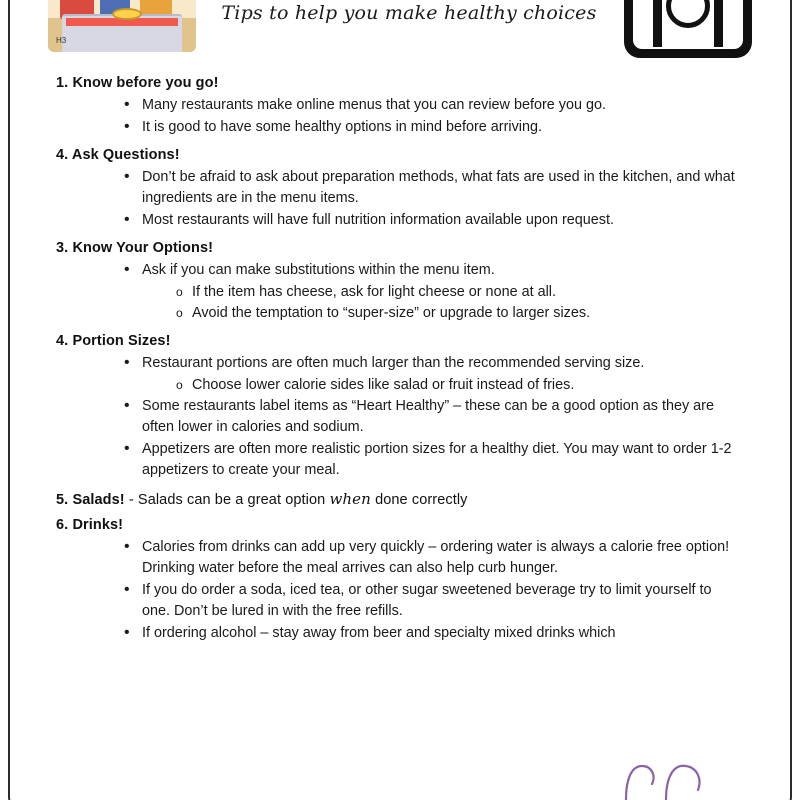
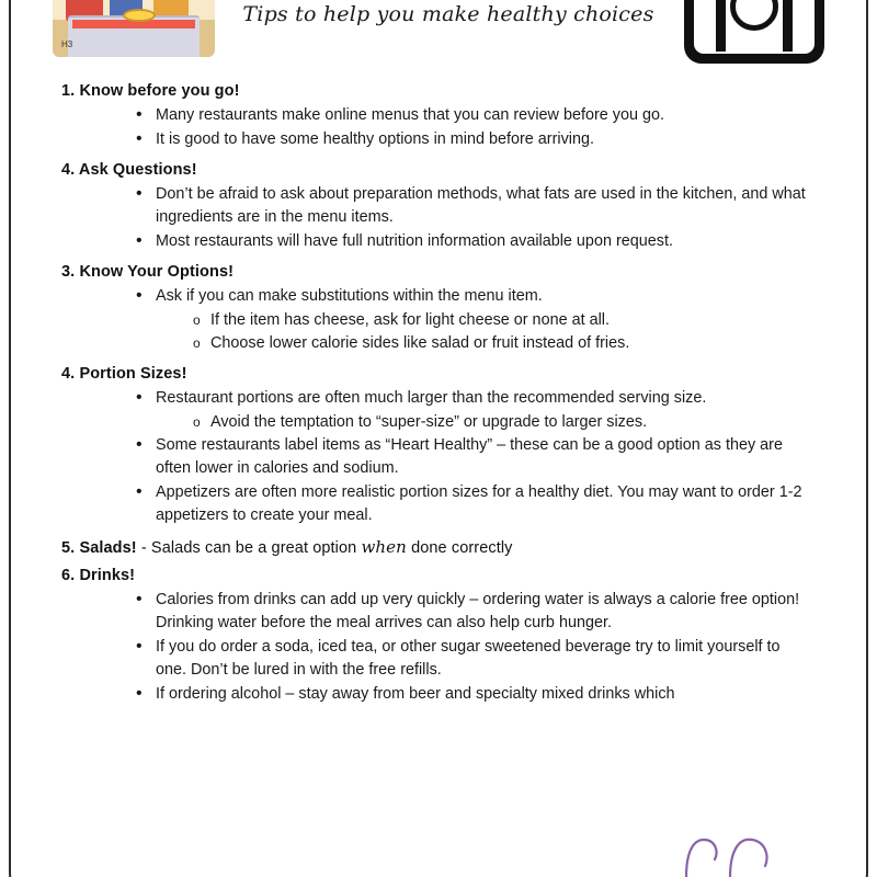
  H3
  Tips to help you make healthy choices
  1. Know before you go!
  Many restaurants make online menus that you can review before you go.
  It is good to have some healthy options in mind before arriving.
  4. Ask Questions!
  Don’t be afraid to ask about preparation methods, what fats are used in the kitchen, and what ingredients are in the menu items.
  Most restaurants will have full nutrition information available upon request.
  3. Know Your Options!
  Ask if you can make substitutions within the menu item.
  If the item has cheese, ask for light cheese or none at all.
- Avoid the temptation to “super-size” or upgrade to larger sizes.
+ Choose lower calorie sides like salad or fruit instead of fries.
  4. Portion Sizes!
  Restaurant portions are often much larger than the recommended serving size.
- Choose lower calorie sides like salad or fruit instead of fries.
+ Avoid the temptation to “super-size” or upgrade to larger sizes.
  Some restaurants label items as “Heart Healthy” – these can be a good option as they are often lower in calories and sodium.
  Appetizers are often more realistic portion sizes for a healthy diet. You may want to order 1-2 appetizers to create your meal.
  5. Salads! - Salads can be a great option when done correctly
  6. Drinks!
  Calories from drinks can add up very quickly – ordering water is always a calorie free option! Drinking water before the meal arrives can also help curb hunger.
  If you do order a soda, iced tea, or other sugar sweetened beverage try to limit yourself to one. Don’t be lured in with the free refills.
  If ordering alcohol – stay away from beer and specialty mixed drinks which
